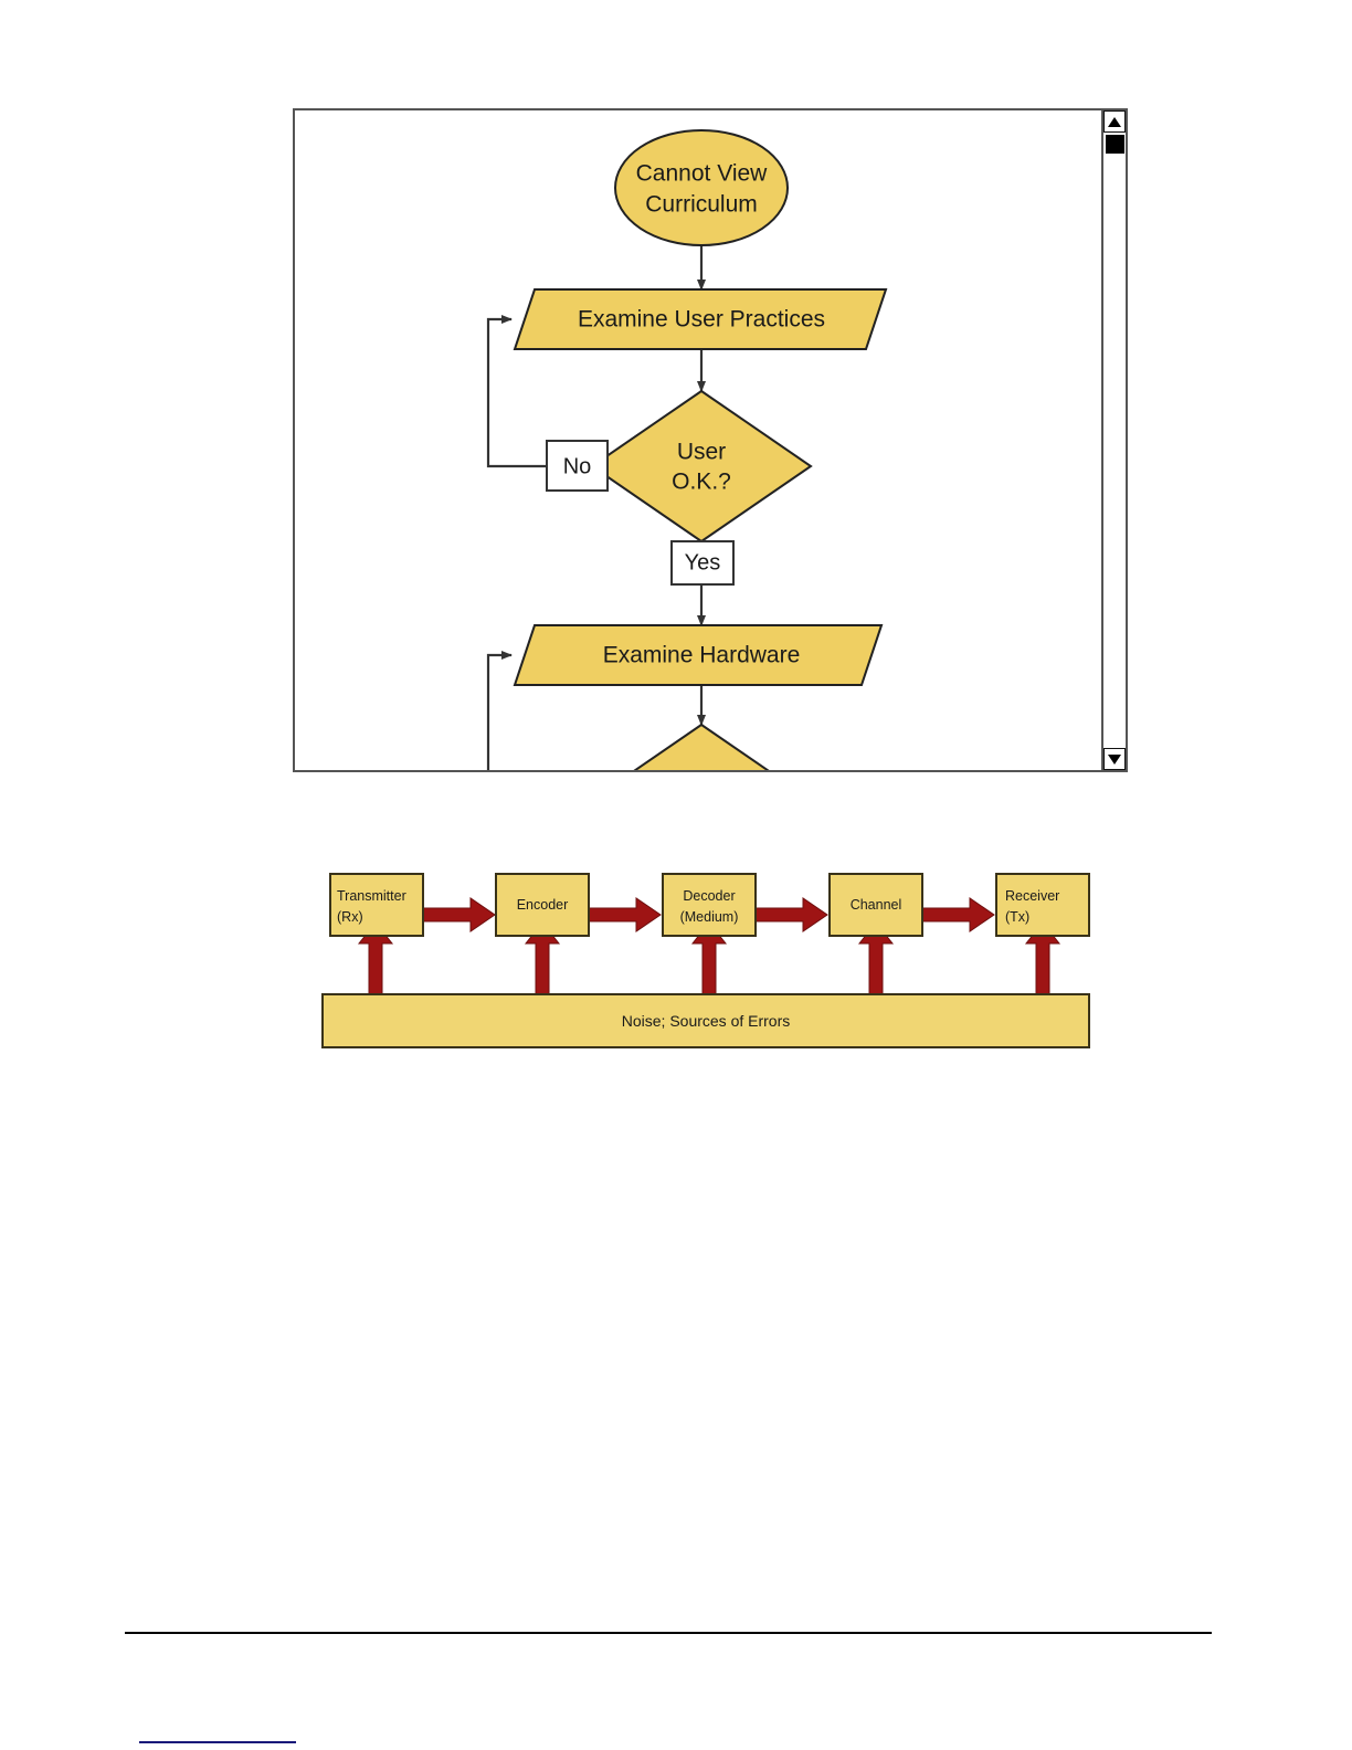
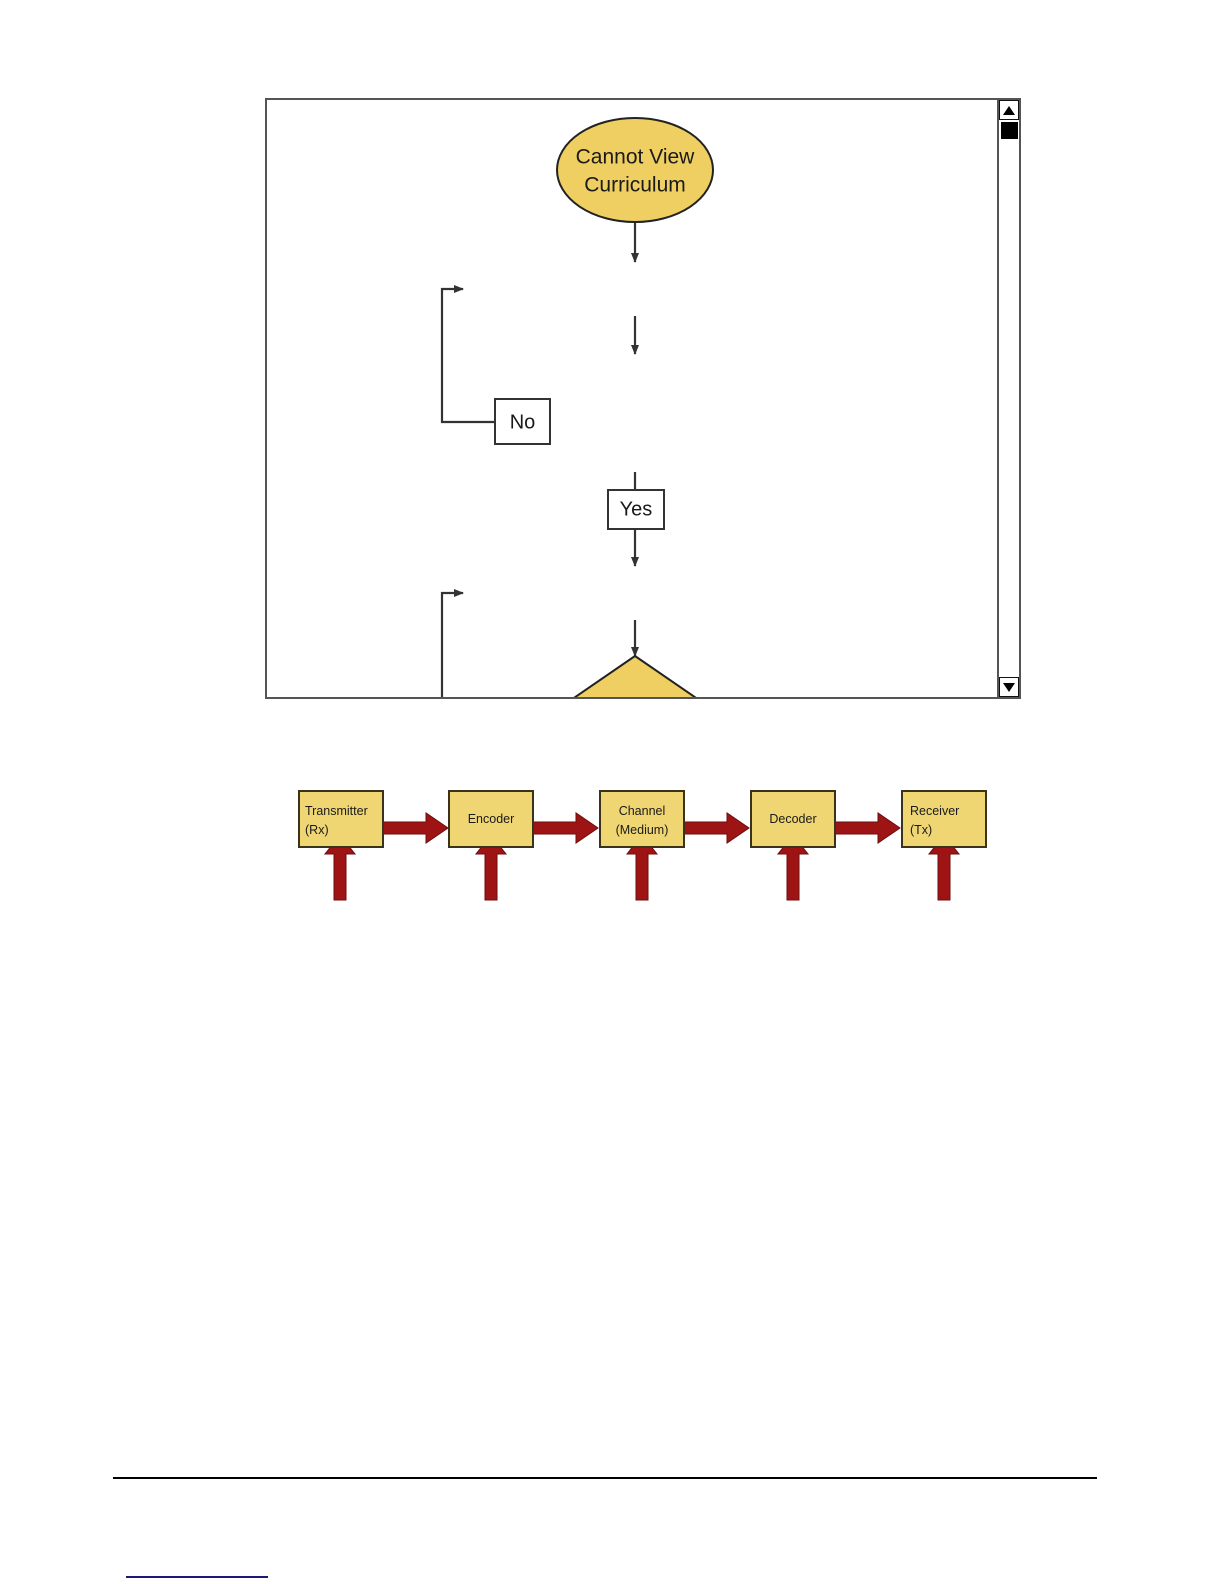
  Cannot View
  Curriculum
- Examine User Practices
- User
- O.K.?
  No
  Yes
- Examine Hardware
  Transmitter
  (Rx)
  Encoder
- Decoder
+ Channel
  (Medium)
- Channel
+ Decoder
  Receiver
  (Tx)
- Noise; Sources of Errors
